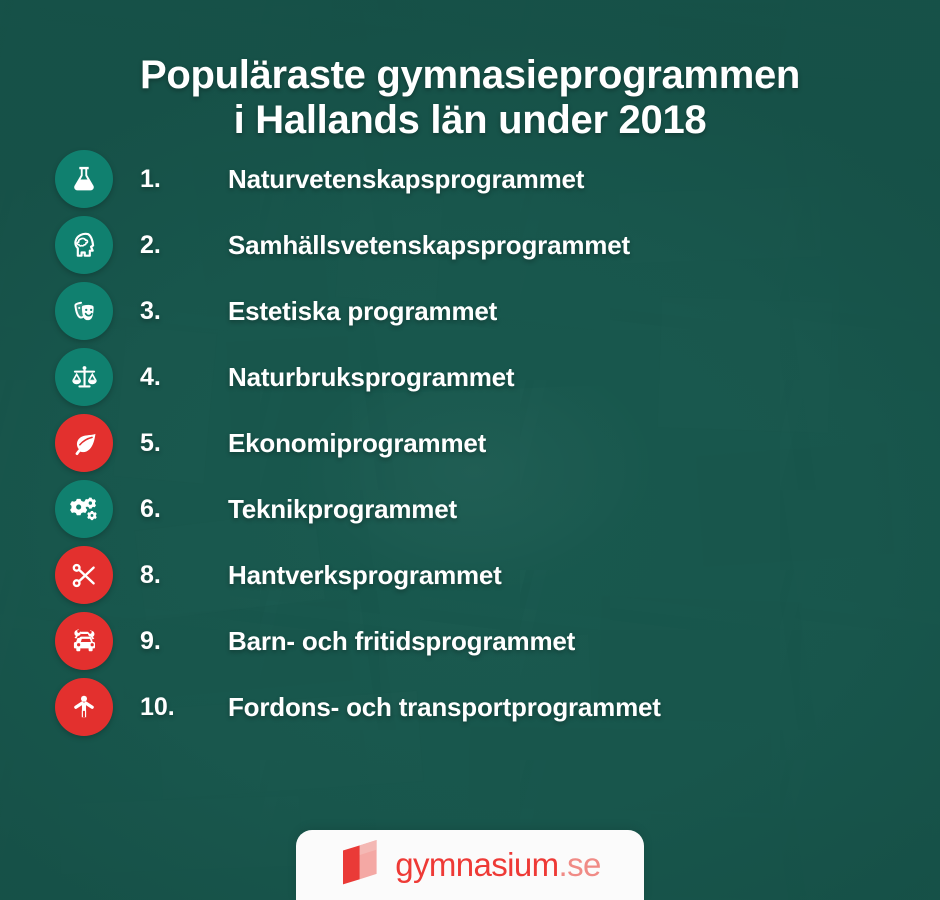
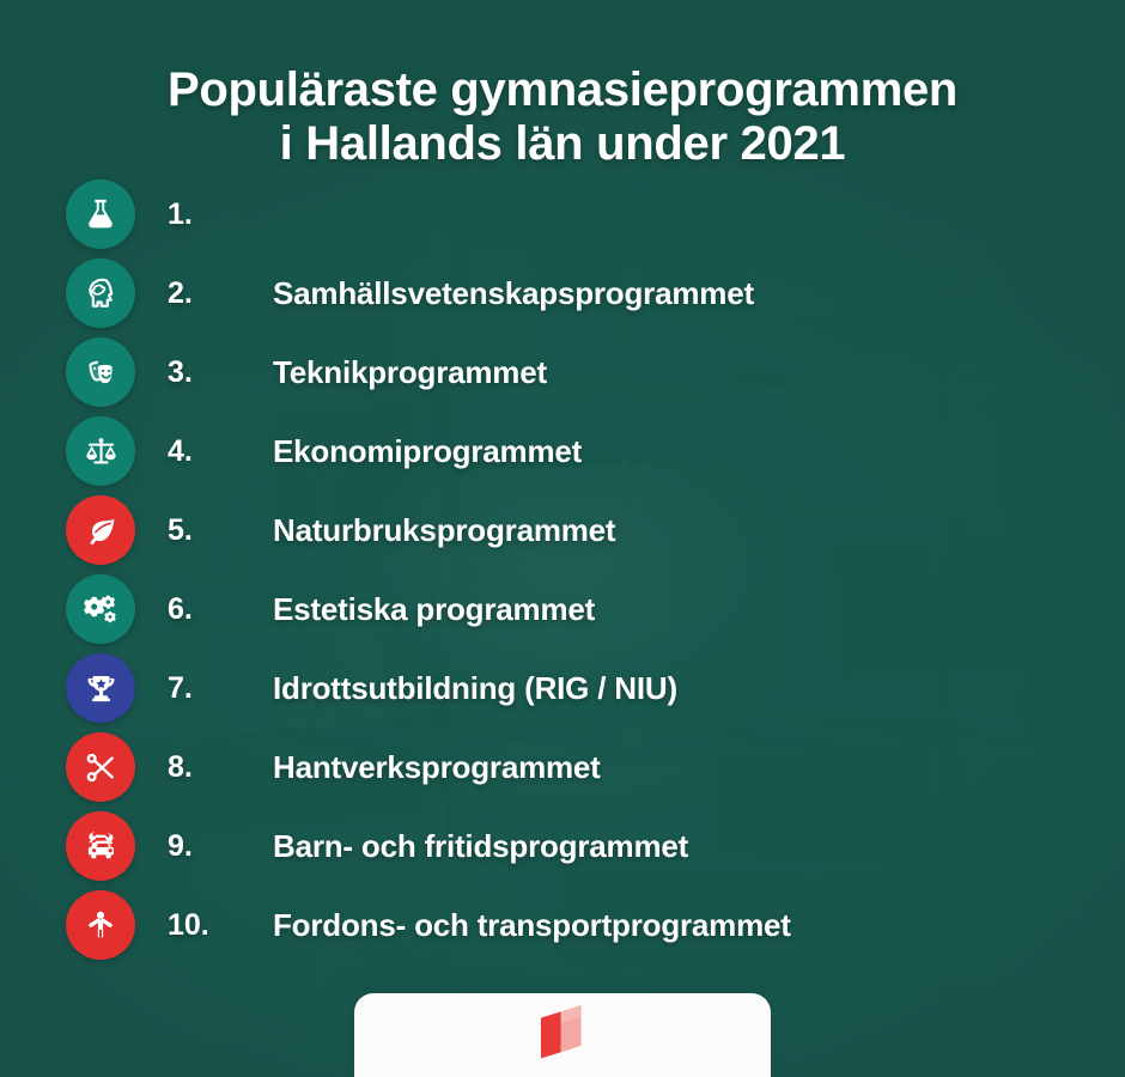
  Populäraste gymnasieprogrammen
- i Hallands län under 2018
+ i Hallands län under 2021
  1.
- Naturvetenskapsprogrammet
  2.
  Samhällsvetenskapsprogrammet
  3.
- Estetiska programmet
+ Teknikprogrammet
  4.
- Naturbruksprogrammet
+ Ekonomiprogrammet
  5.
- Ekonomiprogrammet
+ Naturbruksprogrammet
  6.
- Teknikprogrammet
+ Estetiska programmet
+ 7.
+ Idrottsutbildning (RIG / NIU)
  8.
  Hantverksprogrammet
  9.
  Barn- och fritidsprogrammet
  10.
  Fordons- och transportprogrammet
- gymnasium.se
